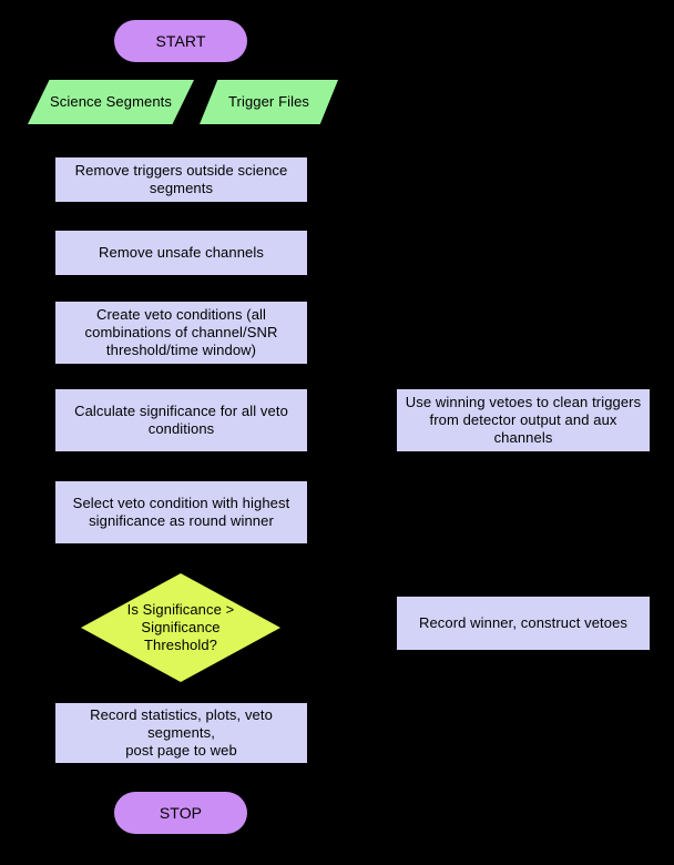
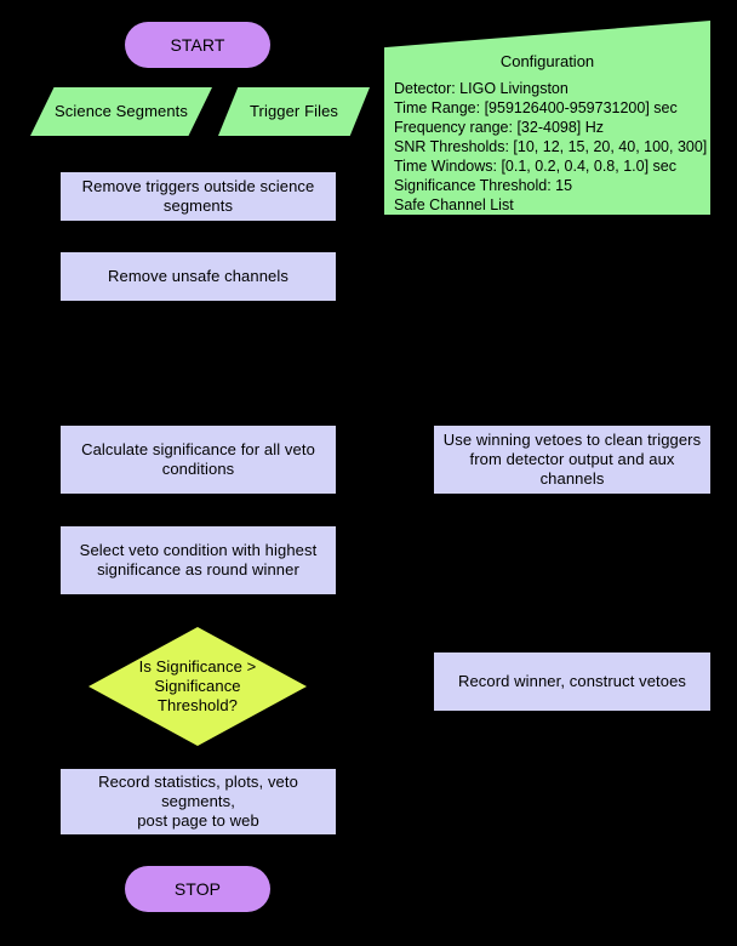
  START
  Science Segments
  Trigger Files
+ Configuration
+ Detector: LIGO Livingston
+ Time Range: [959126400-959731200] sec
+ Frequency range: [32-4098] Hz
+ SNR Thresholds: [10, 12, 15, 20, 40, 100, 300]
+ Time Windows: [0.1, 0.2, 0.4, 0.8, 1.0] sec
+ Significance Threshold: 15
+ Safe Channel List
  Remove triggers outside science
  segments
  Remove unsafe channels
- Create veto conditions (all
- combinations of channel/SNR
- threshold/time window)
  Calculate significance for all veto
  conditions
  Use winning vetoes to clean triggers
  from detector output and aux channels
  Select veto condition with highest
  significance as round winner
  Is Significance >
  Significance
  Threshold?
  Record winner, construct vetoes
  Record statistics, plots, veto segments,
  post page to web
  STOP
